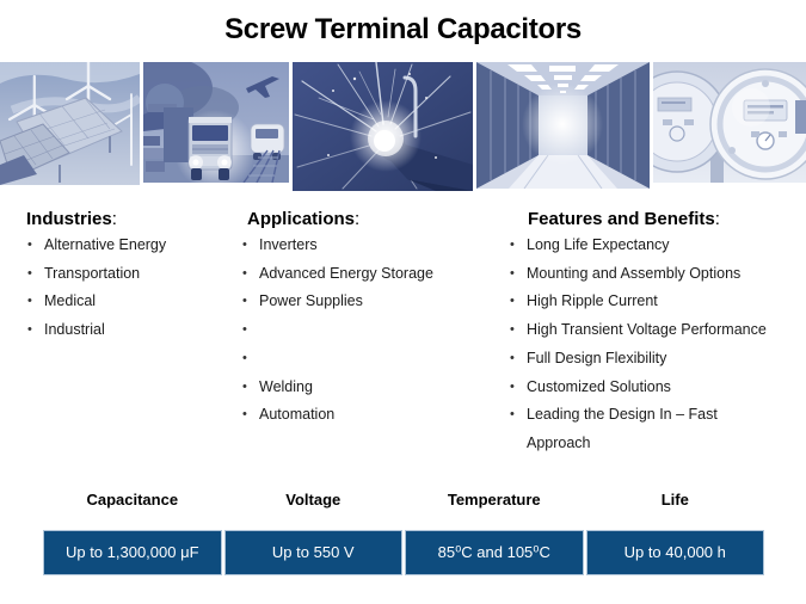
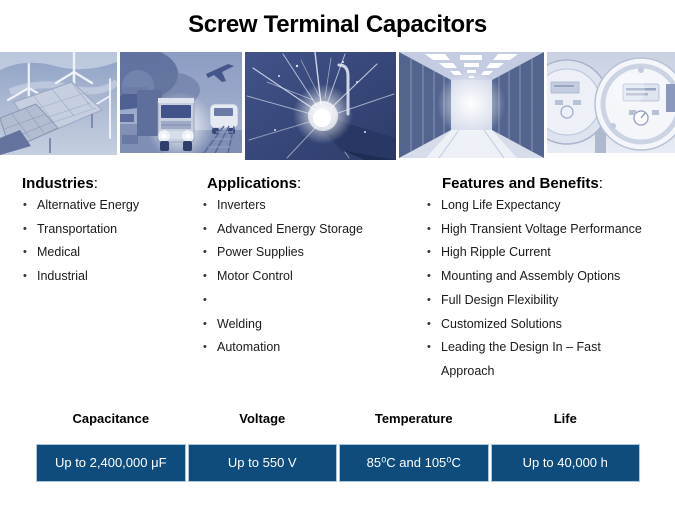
  Screw Terminal Capacitors
  Industries:
  •
  Alternative Energy
  •
  Transportation
  •
  Medical
  •
  Industrial
  Applications:
  •
  Inverters
  •
  Advanced Energy Storage
  •
  Power Supplies
  •
+ Motor Control
  •
  •
  Welding
  •
  Automation
  Features and Benefits:
  •
  Long Life Expectancy
  •
- Mounting and Assembly Options
+ High Transient Voltage Performance
  •
  High Ripple Current
  •
- High Transient Voltage Performance
+ Mounting and Assembly Options
  •
  Full Design Flexibility
  •
  Customized Solutions
  •
  Leading the Design In – Fast
  Approach
  Capacitance
  Voltage
  Temperature
  Life
- Up to 1,300,000 μF
+ Up to 2,400,000 μF
  Up to 550 V
  85⁰C and 105⁰C
  Up to 40,000 h
